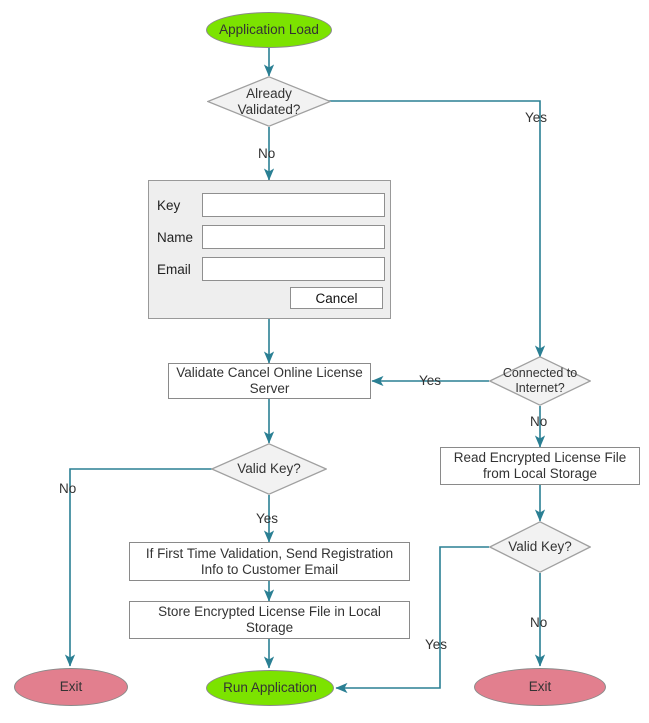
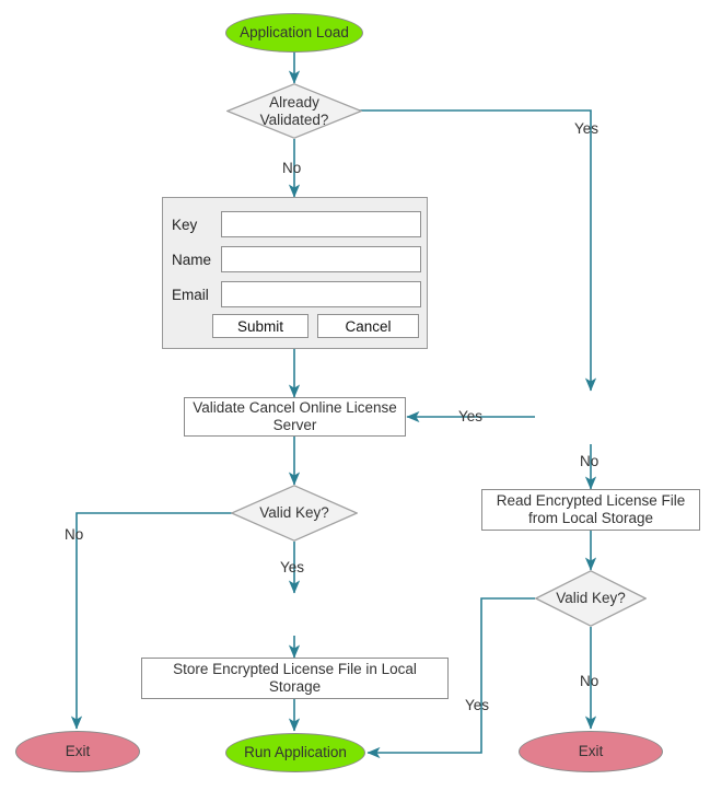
  Application Load
  Already
  Validated?
  Key
  Name
  Email
+ Submit
  Cancel
  Validate Cancel Online License Server
  Valid Key?
- Connected to
- Internet?
  Read Encrypted License File from Local Storage
  Valid Key?
- If First Time Validation, Send Registration Info to Customer Email
  Store Encrypted License File in Local Storage
  Run Application
  Exit
  Exit
  Yes
  No
  Yes
  No
  No
  Yes
  Yes
  No
